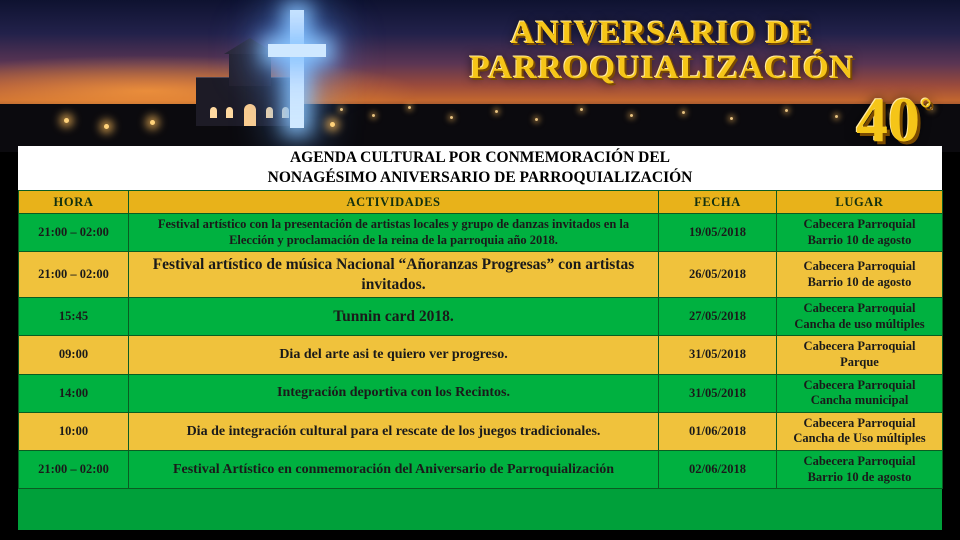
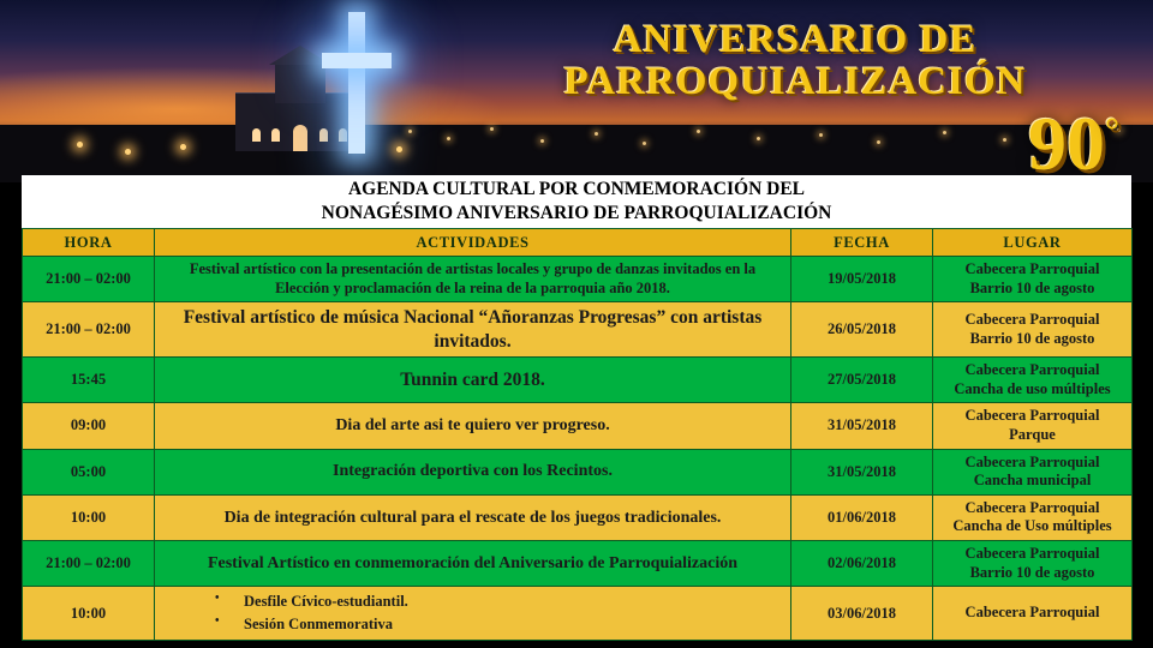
  ANIVERSARIO DE
  PARROQUIALIZACIÓN
- 40°
+ 90°
  AGENDA CULTURAL POR CONMEMORACIÓN DEL
  NONAGÉSIMO ANIVERSARIO DE PARROQUIALIZACIÓN
  HORA	ACTIVIDADES	FECHA	LUGAR
  21:00 – 02:00	Festival artístico con la presentación de artistas locales y grupo de danzas invitados en la Elección y proclamación de la reina de la parroquia año 2018.	19/05/2018	Cabecera Parroquial Barrio 10 de agosto
  21:00 – 02:00	Festival artístico de música Nacional “Añoranzas Progresas” con artistas invitados.	26/05/2018	Cabecera Parroquial Barrio 10 de agosto
  15:45	Tunnin card 2018.	27/05/2018	Cabecera Parroquial Cancha de uso múltiples
  09:00	Dia del arte asi te quiero ver progreso.	31/05/2018	Cabecera Parroquial Parque
- 14:00	Integración deportiva con los Recintos.	31/05/2018	Cabecera Parroquial Cancha municipal
+ 05:00	Integración deportiva con los Recintos.	31/05/2018	Cabecera Parroquial Cancha municipal
  10:00	Dia de integración cultural para el rescate de los juegos tradicionales.	01/06/2018	Cabecera Parroquial Cancha de Uso múltiples
  21:00 – 02:00	Festival Artístico en conmemoración del Aniversario de Parroquialización	02/06/2018	Cabecera Parroquial Barrio 10 de agosto
+ 10:00	Desfile Cívico-estudiantil. Sesión Conmemorativa	03/06/2018	Cabecera Parroquial
